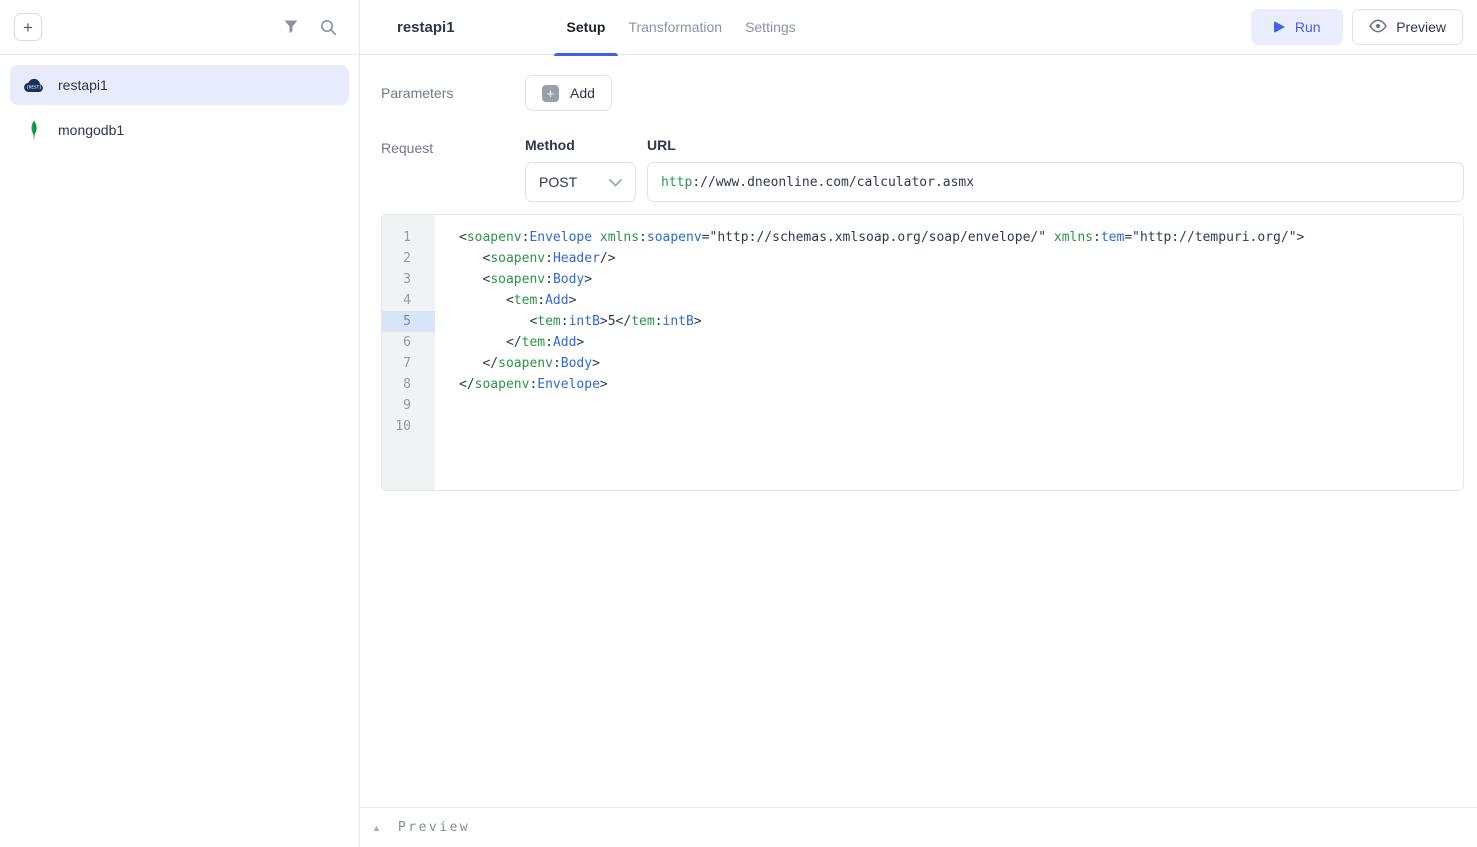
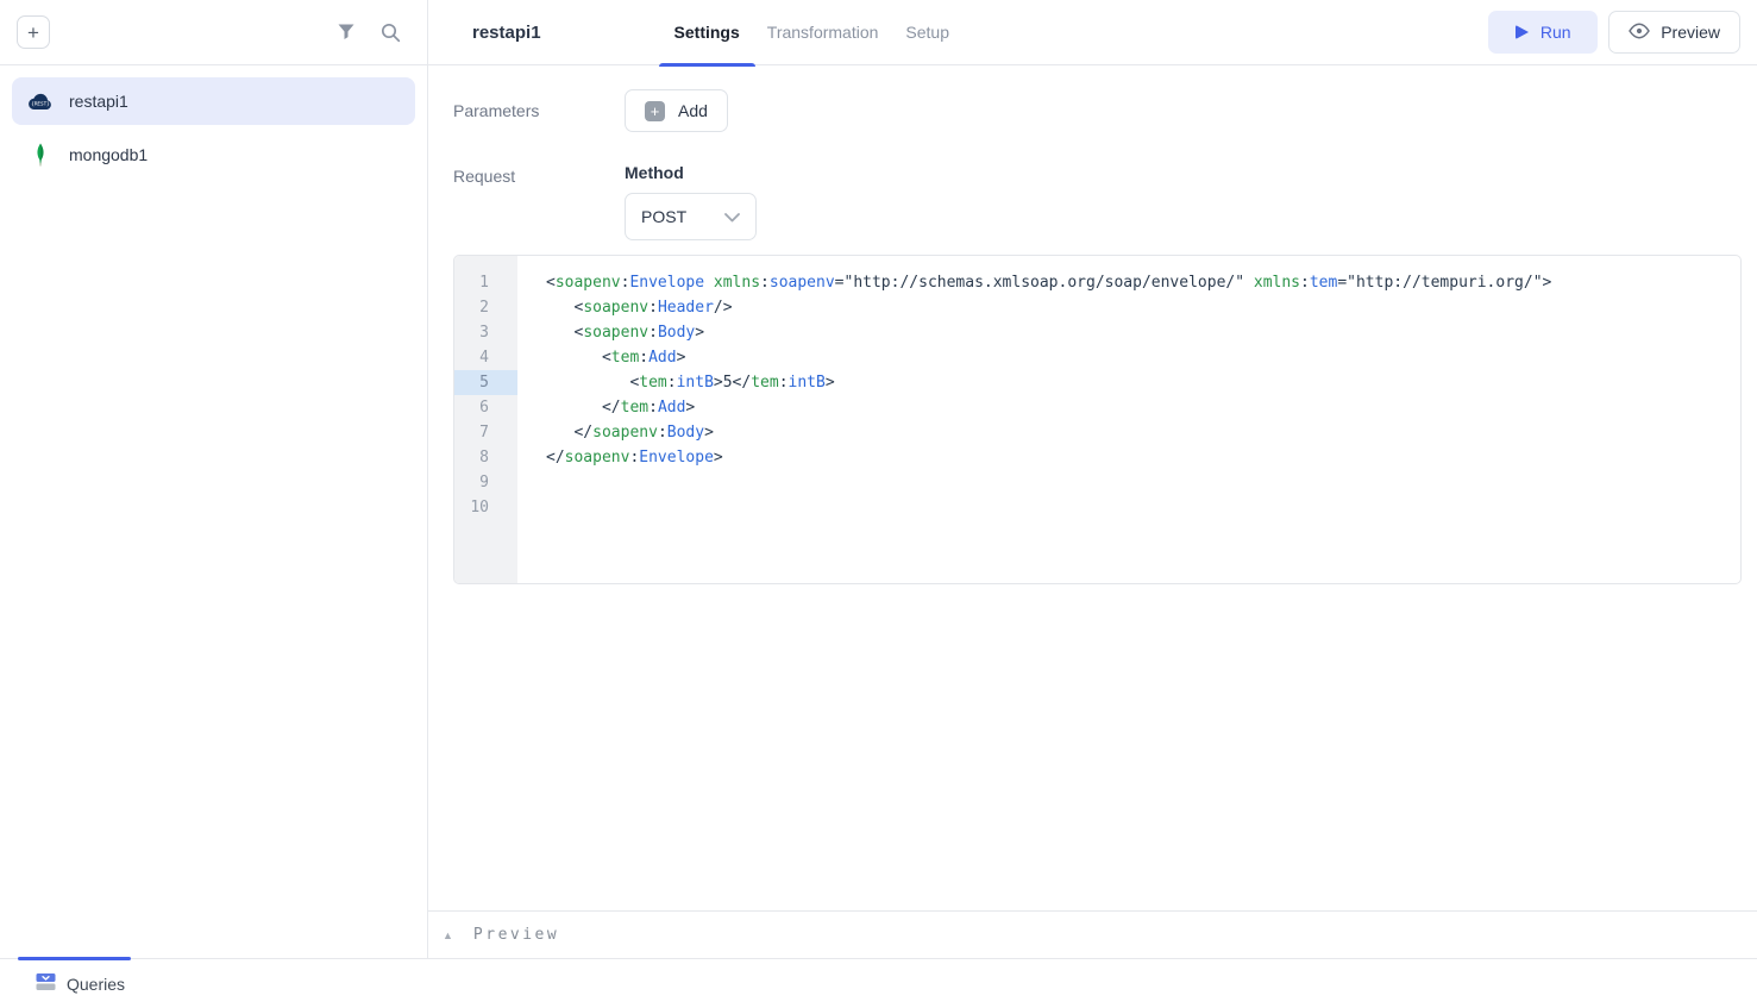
  +
  restapi1
  mongodb1
  restapi1
- Setup
+ Settings
  Transformation
- Settings
+ Setup
  Run
  Preview
  Parameters
  +
  Add
  Request
  Method
  POST
- URL
- http
- ://www.dneonline.com/calculator.asmx
  1
  2
  3
  4
  5
  6
  7
  8
  9
  10
  <soapenv:Envelope xmlns:soapenv="http://schemas.xmlsoap.org/soap/envelope/" xmlns:tem="http://tempuri.org/">
  <soapenv:Header/>
  <soapenv:Body>
  <tem:Add>
  <tem:intB>5</tem:intB>
  </tem:Add>
  </soapenv:Body>
  </soapenv:Envelope>
  ▲
  Preview
+ Queries
